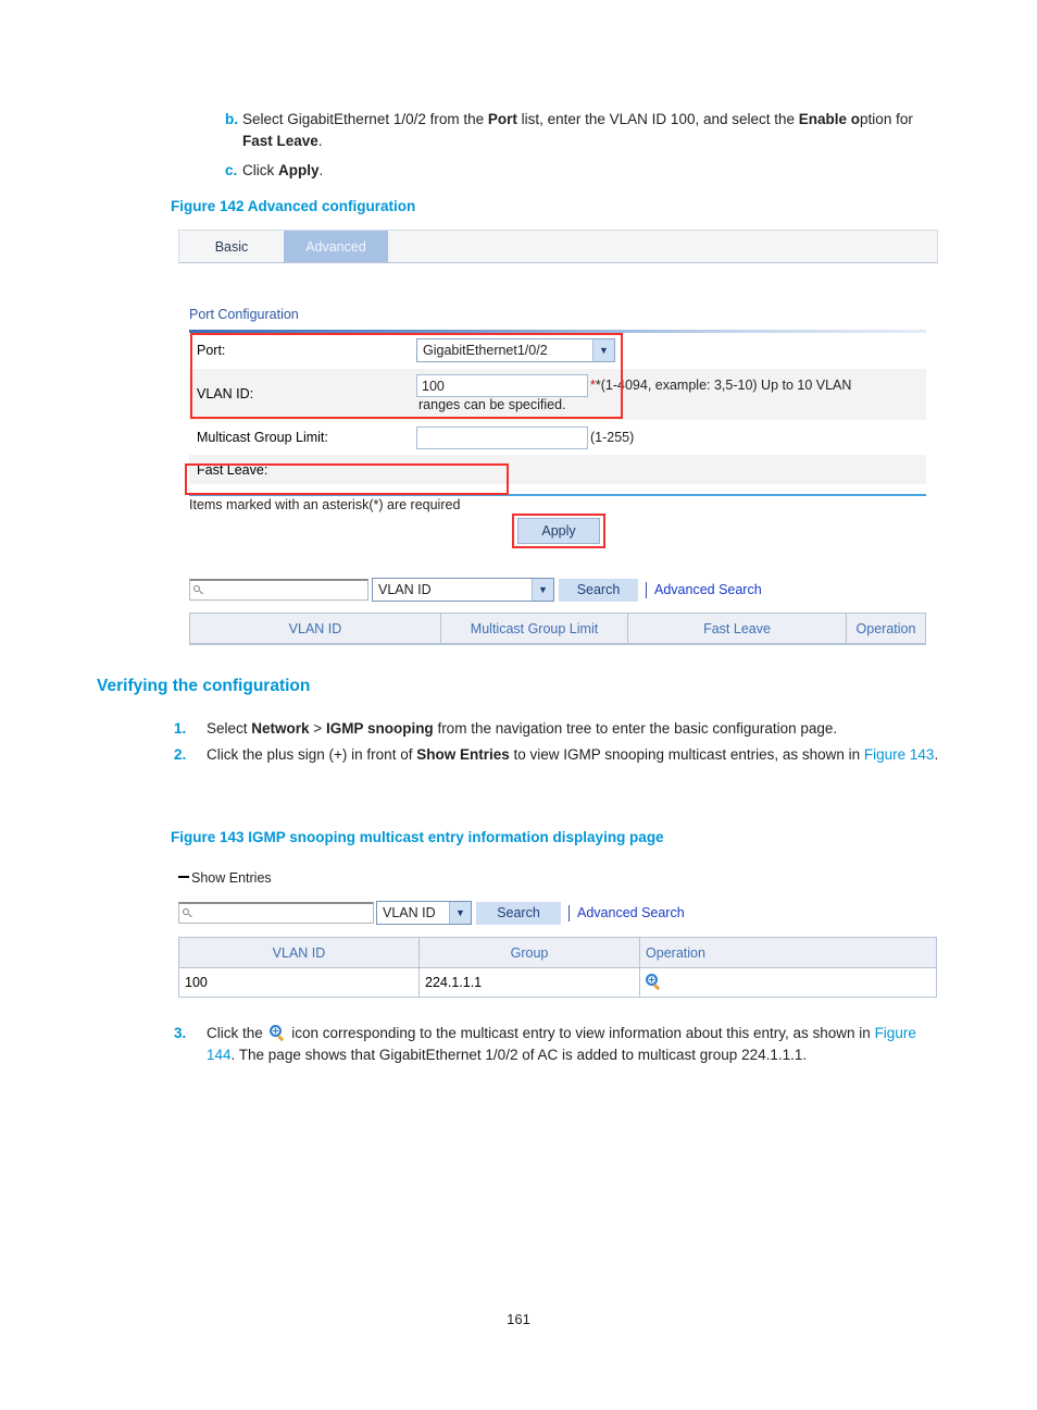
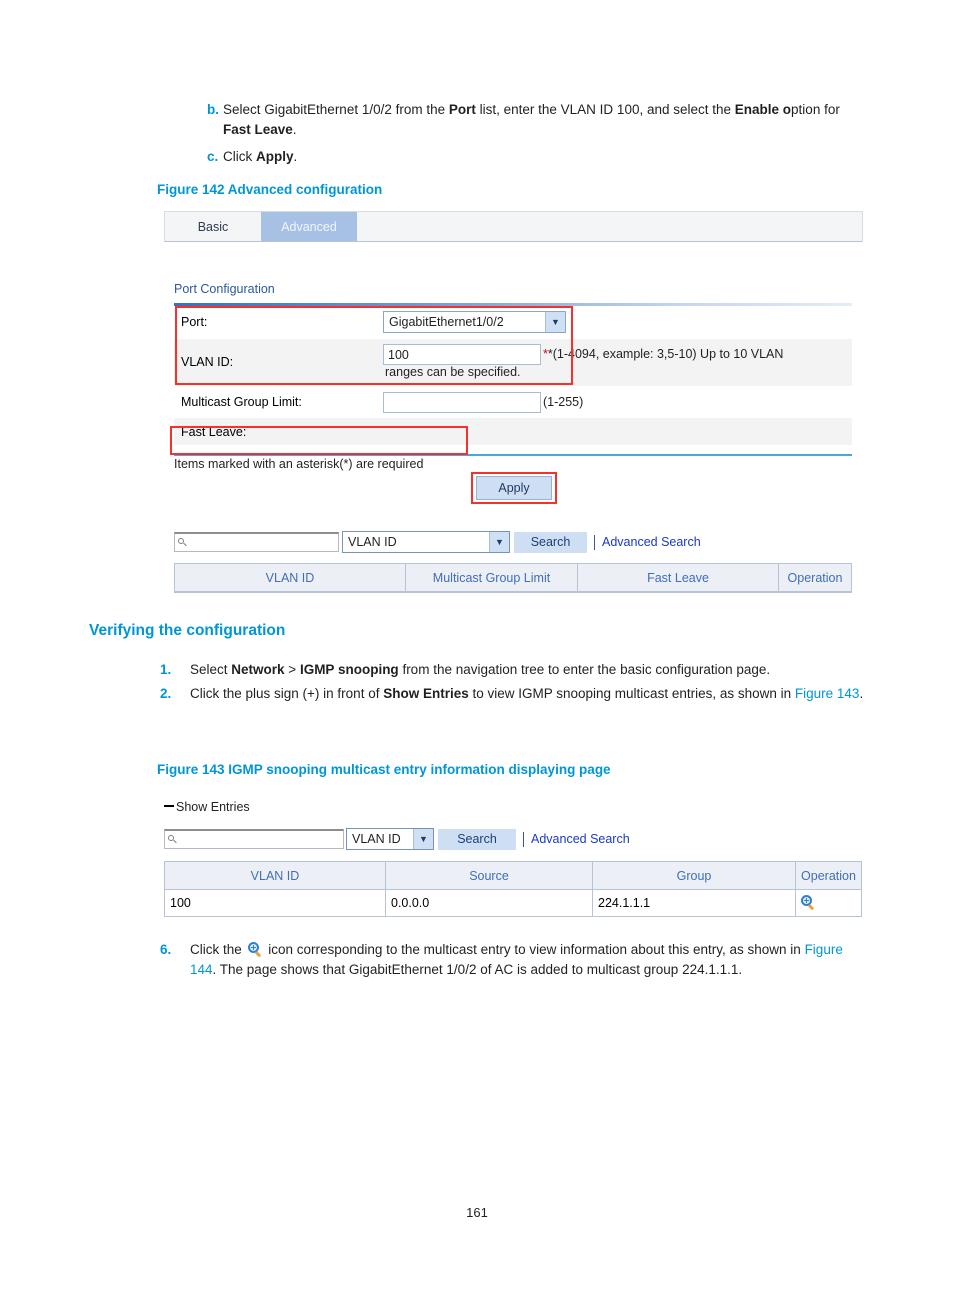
  b.
  Select GigabitEthernet 1/0/2 from the Port list, enter the VLAN ID 100, and select the Enable option for Fast Leave.
  c.
  Click Apply.
  Figure 142 Advanced configuration
  Basic
  Advanced
  Port Configuration
  Port:
  GigabitEthernet1/0/2
  ▼
  VLAN ID:
  100
  **(1-4094, example: 3,5-10) Up to 10 VLAN
  ranges can be specified.
  Multicast Group Limit:
  (1-255)
  Fast Leave:
  Items marked with an asterisk(*) are required
  Apply
  VLAN ID
  ▼
  Search
  Advanced Search
  VLAN ID
  Multicast Group Limit
  Fast Leave
  Operation
  Verifying the configuration
  1.
  Select Network > IGMP snooping from the navigation tree to enter the basic configuration page.
  2.
  Click the plus sign (+) in front of Show Entries to view IGMP snooping multicast entries, as shown in Figure 143.
  Figure 143 IGMP snooping multicast entry information displaying page
  Show Entries
  VLAN ID
  ▼
  Search
  Advanced Search
  VLAN ID
+ Source
  Group
  Operation
  100
+ 0.0.0.0
  224.1.1.1
- 3.
+ 6.
  Click the icon corresponding to the multicast entry to view information about this entry, as shown in Figure 144. The page shows that GigabitEthernet 1/0/2 of AC is added to multicast group 224.1.1.1.
  161
